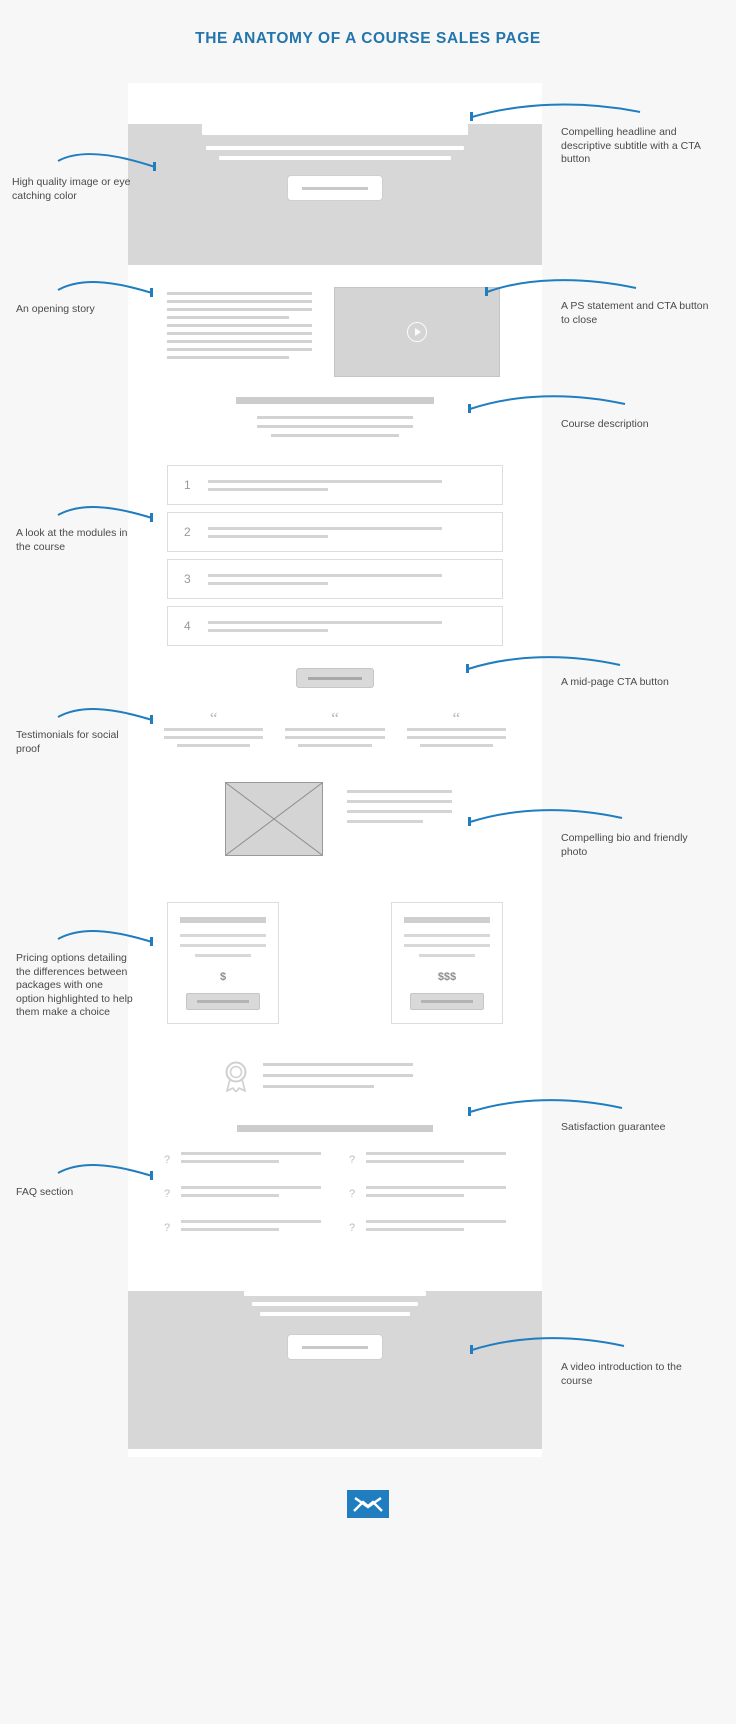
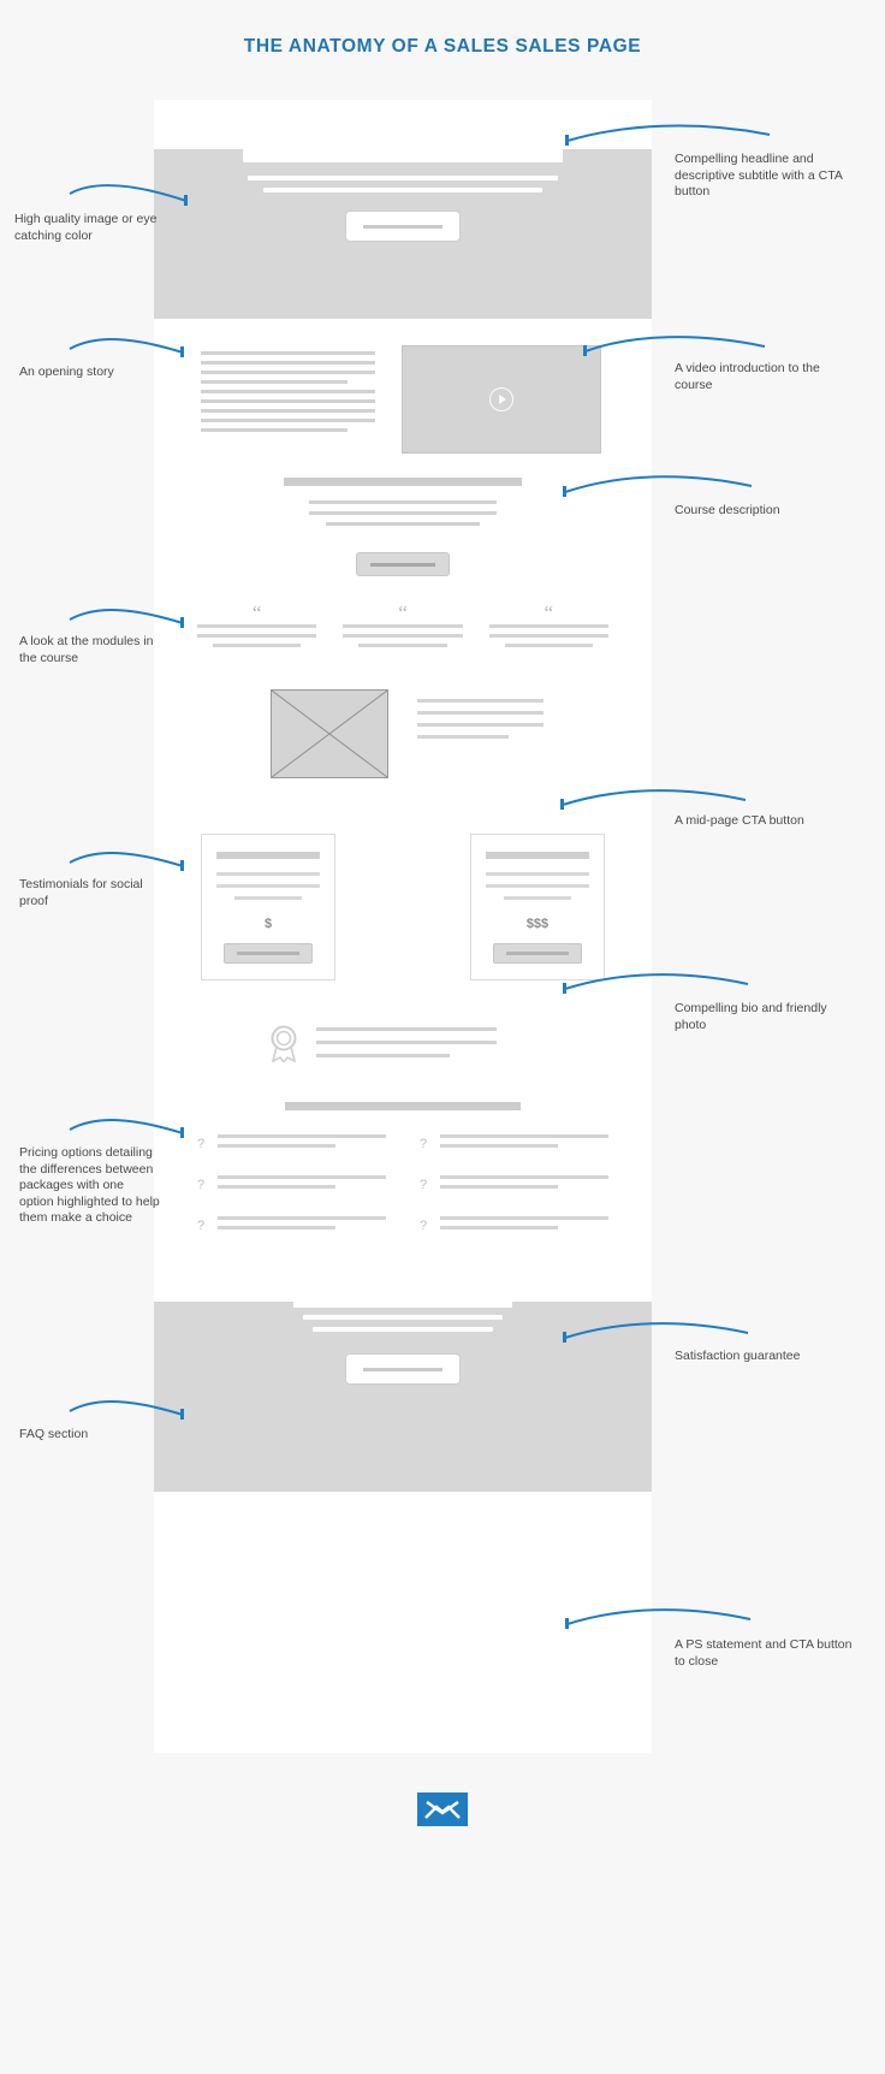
- THE ANATOMY OF A COURSE SALES PAGE
+ THE ANATOMY OF A SALES SALES PAGE
- 1
- 2
- 3
- 4
  “
  “
  “
  $
  $$$
  ?
  ?
  ?
  ?
  ?
  ?
  Compelling headline and descriptive subtitle with a CTA button
  High quality image or eye catching color
- A PS statement and CTA button to close
+ A video introduction to the course
  An opening story
  Course description
  A look at the modules in the course
  A mid-page CTA button
  Testimonials for social proof
  Compelling bio and friendly photo
  Pricing options detailing the differences between packages with one option highlighted to help them make a choice
  Satisfaction guarantee
  FAQ section
- A video introduction to the course
+ A PS statement and CTA button to close
